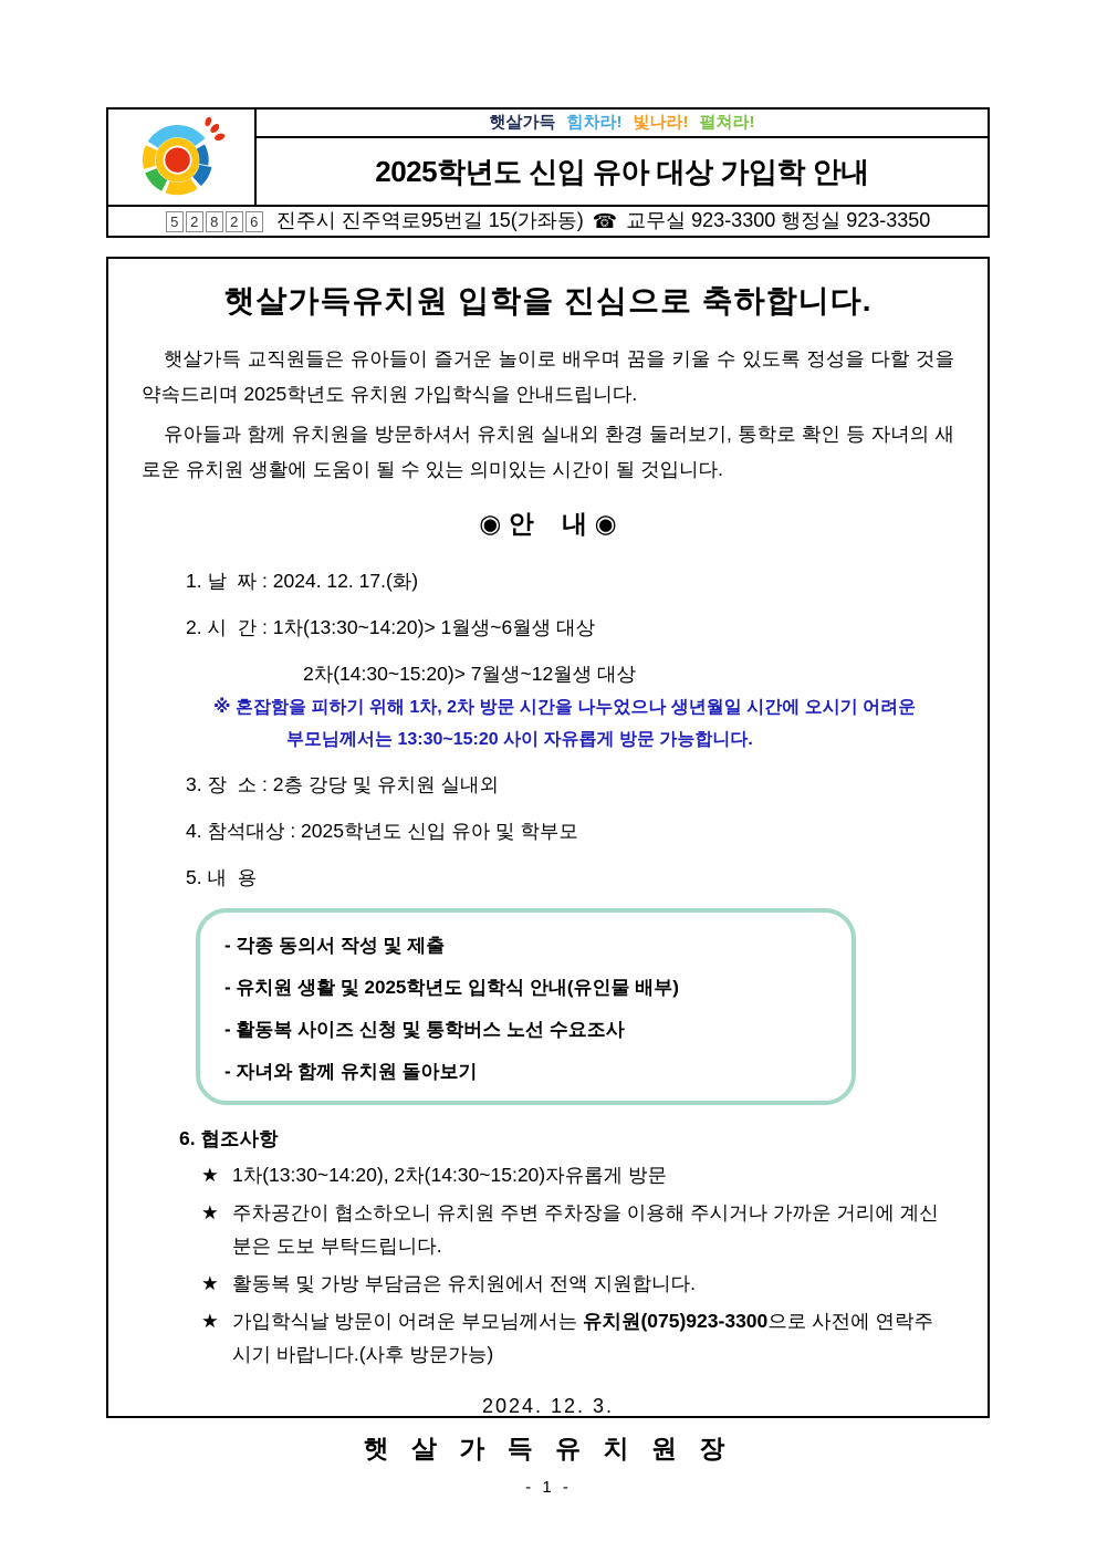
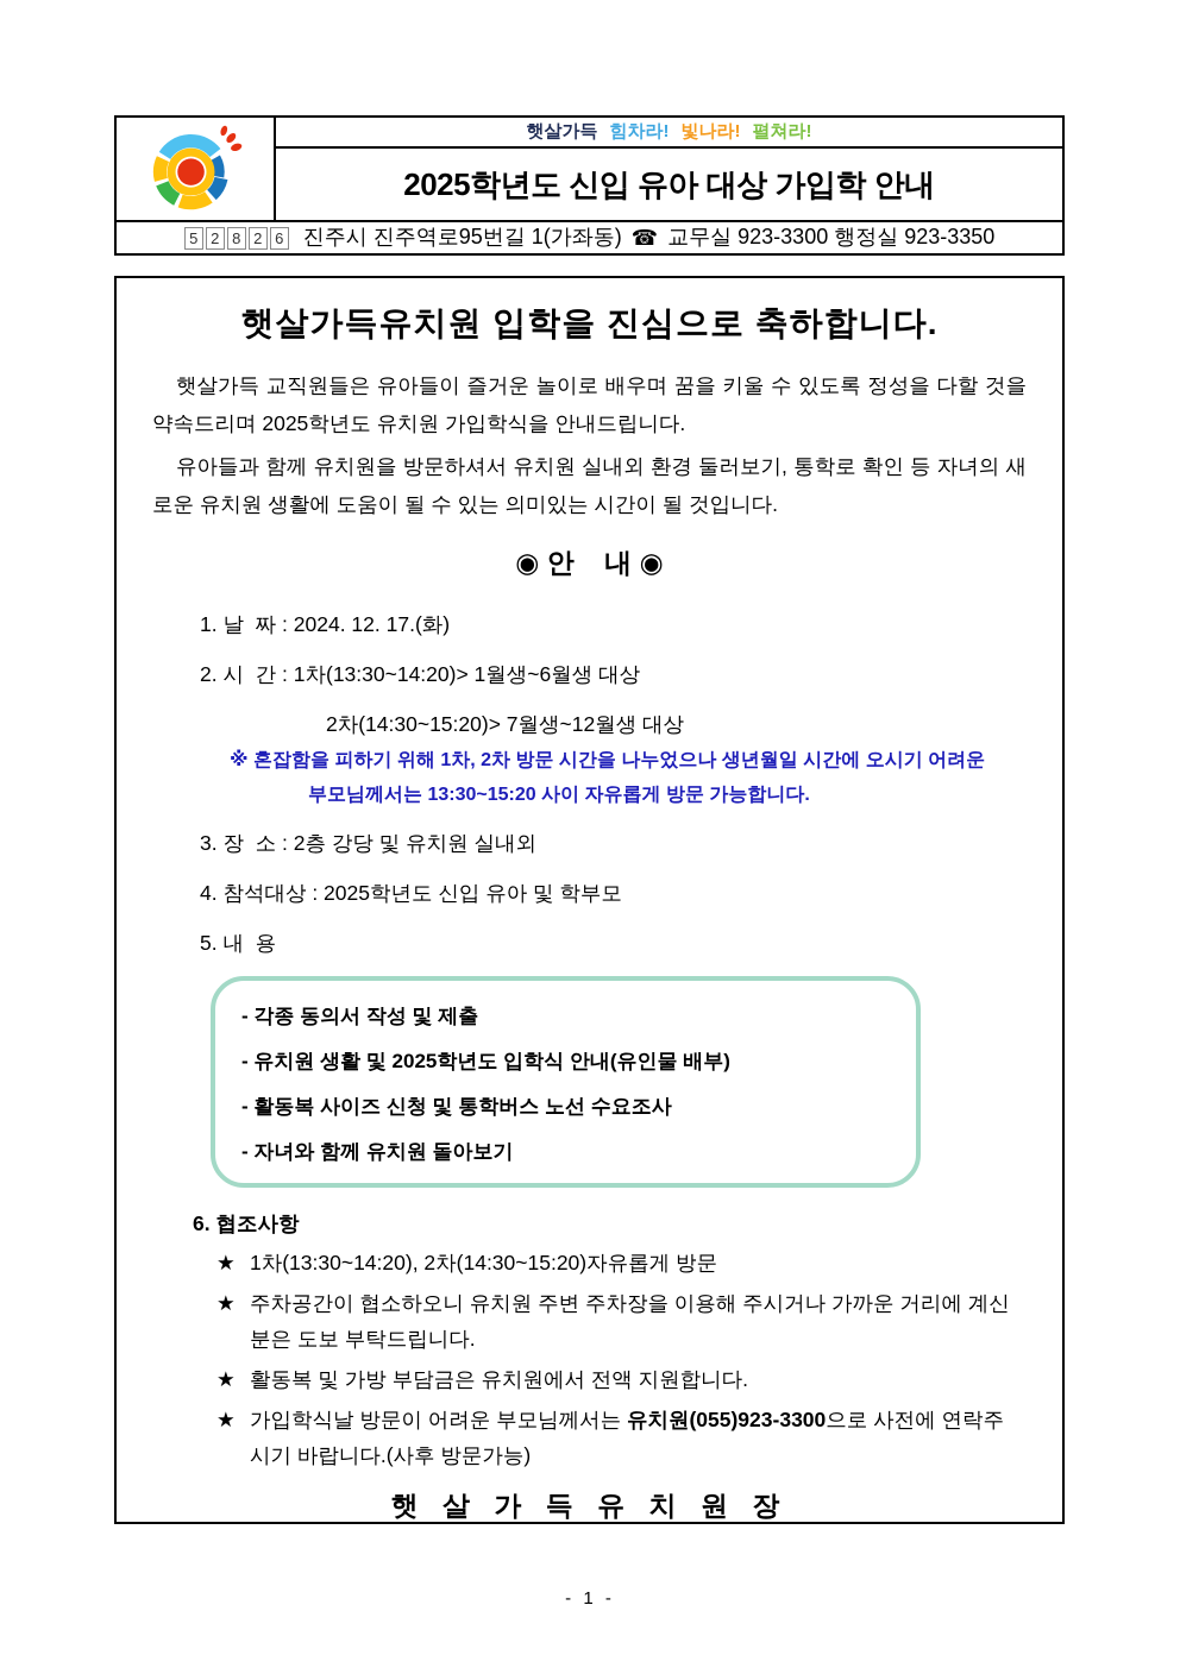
  햇살가득
  힘차라!
  빛나라!
  펼쳐라!
  2025학년도 신입 유아 대상 가입학 안내
  5
  2
  8
  2
  6
- 진주시 진주역로95번길 15(가좌동)
+ 진주시 진주역로95번길 1(가좌동)
  ☎
  교무실 923-3300 행정실 923-3350
  햇살가득유치원 입학을 진심으로 축하합니다.
  햇살가득 교직원들은 유아들이 즐거운 놀이로 배우며 꿈을 키울 수 있도록 정성을 다할 것을 약속드리며 2025학년도 유치원 가입학식을 안내드립니다.
  유아들과 함께 유치원을 방문하셔서 유치원 실내외 환경 둘러보기, 통학로 확인 등 자녀의 새로운 유치원 생활에 도움이 될 수 있는 의미있는 시간이 될 것입니다.
  ◉ 안 내 ◉
  1. 날 짜 : 2024. 12. 17.(화)
  2. 시 간 : 1차(13:30~14:20)> 1월생~6월생 대상
  2차(14:30~15:20)> 7월생~12월생 대상
  ※ 혼잡함을 피하기 위해 1차, 2차 방문 시간을 나누었으나 생년월일 시간에 오시기 어려운
  부모님께서는 13:30~15:20 사이 자유롭게 방문 가능합니다.
  3. 장 소 : 2층 강당 및 유치원 실내외
  4. 참석대상 : 2025학년도 신입 유아 및 학부모
  5. 내 용
  - 각종 동의서 작성 및 제출
  - 유치원 생활 및 2025학년도 입학식 안내(유인물 배부)
  - 활동복 사이즈 신청 및 통학버스 노선 수요조사
  - 자녀와 함께 유치원 돌아보기
  6. 협조사항
  ★
  1차(13:30~14:20), 2차(14:30~15:20)자유롭게 방문
  ★
  주차공간이 협소하오니 유치원 주변 주차장을 이용해 주시거나 가까운 거리에 계신 분은 도보 부탁드립니다.
  ★
  활동복 및 가방 부담금은 유치원에서 전액 지원합니다.
  ★
- 가입학식날 방문이 어려운 부모님께서는 유치원(075)923-3300으로 사전에 연락주시기 바랍니다.(사후 방문가능)
+ 가입학식날 방문이 어려운 부모님께서는 유치원(055)923-3300으로 사전에 연락주시기 바랍니다.(사후 방문가능)
- 2024. 12. 3.
  햇 살 가 득 유 치 원 장
  - 1 -
